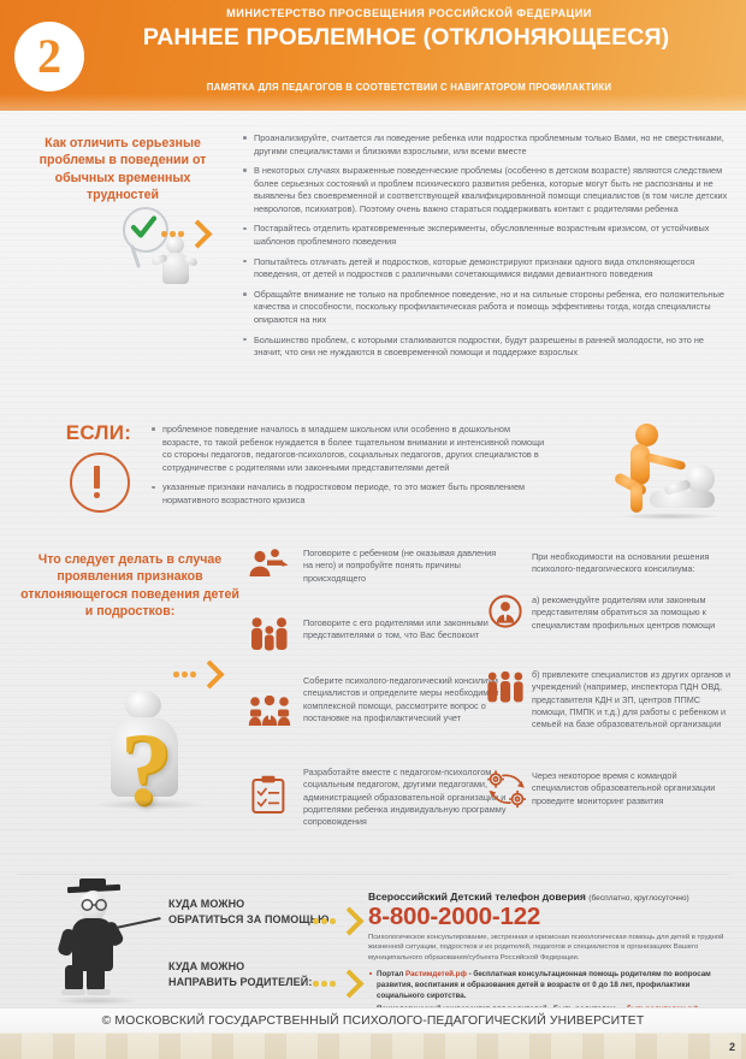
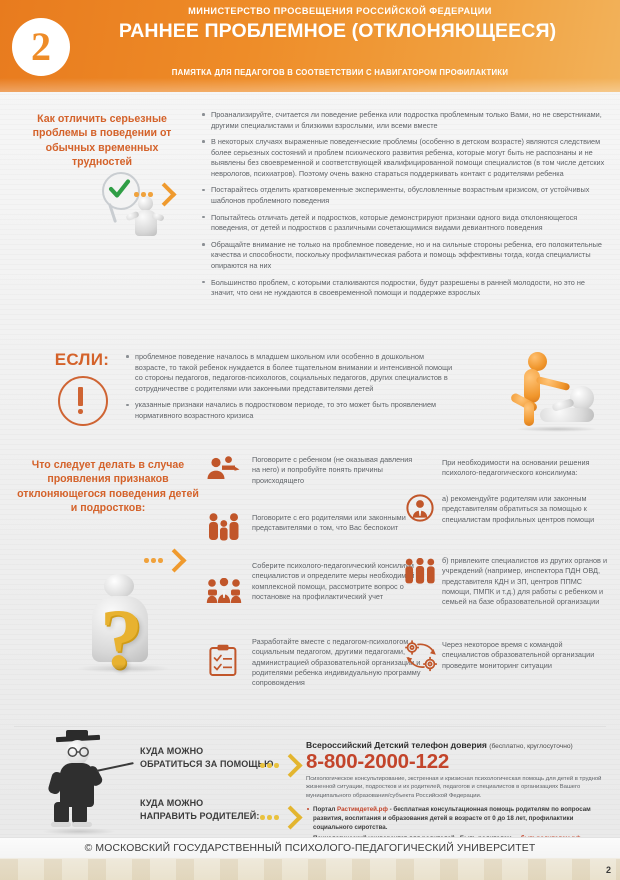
  2
  МИНИСТЕРСТВО ПРОСВЕЩЕНИЯ РОССИЙСКОЙ ФЕДЕРАЦИИ
  РАННЕЕ ПРОБЛЕМНОЕ (ОТКЛОНЯЮЩЕЕСЯ)
  ПАМЯТКА ДЛЯ ПЕДАГОГОВ В СООТВЕТСТВИИ С НАВИГАТОРОМ ПРОФИЛАКТИКИ
  Как отличить серьезные проблемы в поведении от обычных временных трудностей
  Проанализируйте, считается ли поведение ребенка или подростка проблемным только Вами, но не сверстниками, другими специалистами и близкими взрослыми, или всеми вместе
  В некоторых случаях выраженные поведенческие проблемы (особенно в детском возрасте) являются следствием более серьезных состояний и проблем психического развития ребенка, которые могут быть не распознаны и не выявлены без своевременной и соответствующей квалифицированной помощи специалистов (в том числе детских неврологов, психиатров). Поэтому очень важно стараться поддерживать контакт с родителями ребенка
  Постарайтесь отделить кратковременные эксперименты, обусловленные возрастным кризисом, от устойчивых шаблонов проблемного поведения
  Попытайтесь отличать детей и подростков, которые демонстрируют признаки одного вида отклоняющегося поведения, от детей и подростков с различными сочетающимися видами девиантного поведения
  Обращайте внимание не только на проблемное поведение, но и на сильные стороны ребенка, его положительные качества и способности, поскольку профилактическая работа и помощь эффективны тогда, когда специалисты опираются на них
  Большинство проблем, с которыми сталкиваются подростки, будут разрешены в ранней молодости, но это не значит, что они не нуждаются в своевременной помощи и поддержке взрослых
  ЕСЛИ:
  проблемное поведение началось в младшем школьном или особенно в дошкольном возрасте, то такой ребенок нуждается в более тщательном внимании и интенсивной помощи со стороны педагогов, педагогов-психологов, социальных педагогов, других специалистов в сотрудничестве с родителями или законными представителями детей
  указанные признаки начались в подростковом периоде, то это может быть проявлением нормативного возрастного кризиса
  Что следует делать в случае проявления признаков отклоняющегося поведения детей и подростков:
  ?
  Поговорите с ребенком (не оказывая давления на него) и попробуйте понять причины происходящего
  Поговорите с его родителями или законными представителями о том, что Вас беспокоит
  Соберите психолого-педагогический консилиум специалистов и определите меры необходим комплексной помощи, рассмотрите вопрос о постановке на профилактический учет
  Разработайте вместе с педагогом-психологом, социальным педагогом, другими педагогами, администрацией образовательной организаци и родителями ребенка индивидуальную программу сопровождения
  При необходимости на основании решения психолого-педагогического консилиума:
  а) рекомендуйте родителям или законным представителям обратиться за помощью к специалистам профильных центров помощи
  б) привлеките специалистов из других органов и учреждений (например, инспектора ПДН ОВД, представителя КДН и ЗП, центров ППМС помощи, ПМПК и т.д.) для работы с ребенком и семьей на базе образовательной организации
- Через некоторое время с командой специалистов образовательной организации проведите мониторинг развития
+ Через некоторое время с командой специалистов образовательной организации проведите мониторинг ситуации
  КУДА МОЖНО
  ОБРАТИТЬСЯ ЗА ПОМОЩ
  КУДА МОЖНО
  НАПРАВИТЬ РОДИТЕЛЕЙ:
  8-800-2000-122
  © МОСКОВСКИЙ ГОСУДАРСТВЕННЫЙ ПСИХОЛОГО-ПЕДАГОГИЧЕСКИЙ УНИВЕРСИТЕТ
  2
